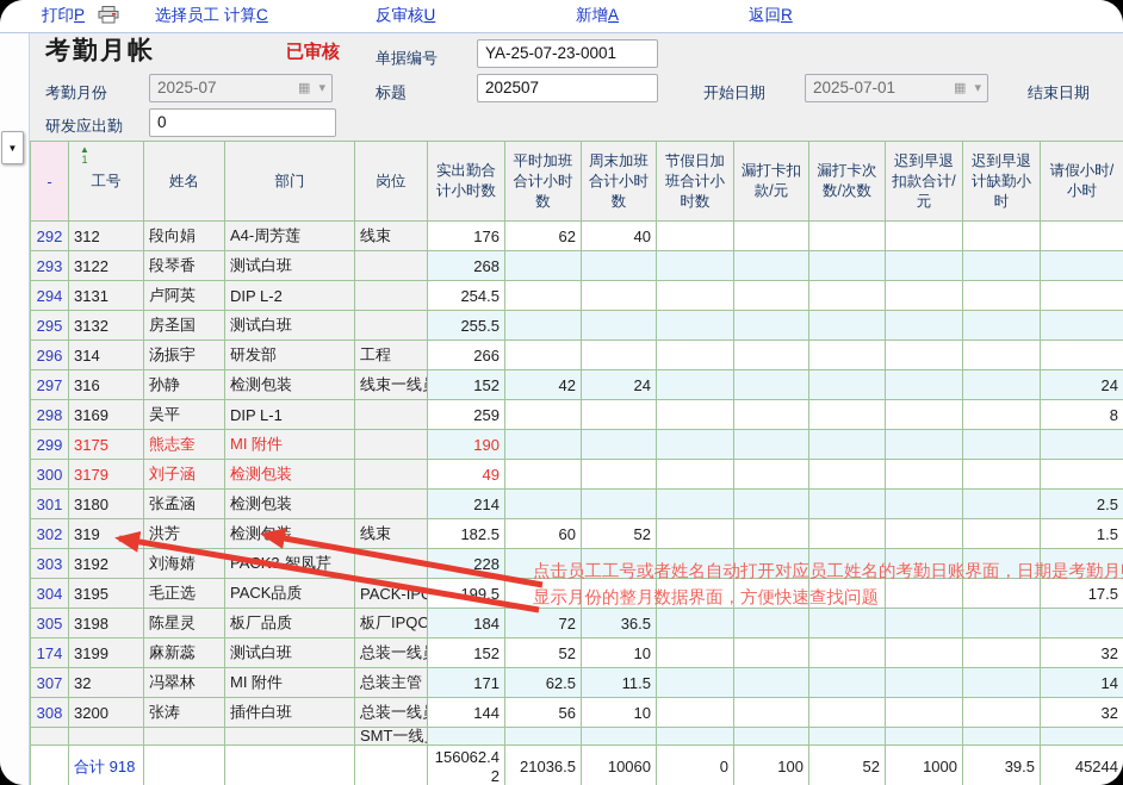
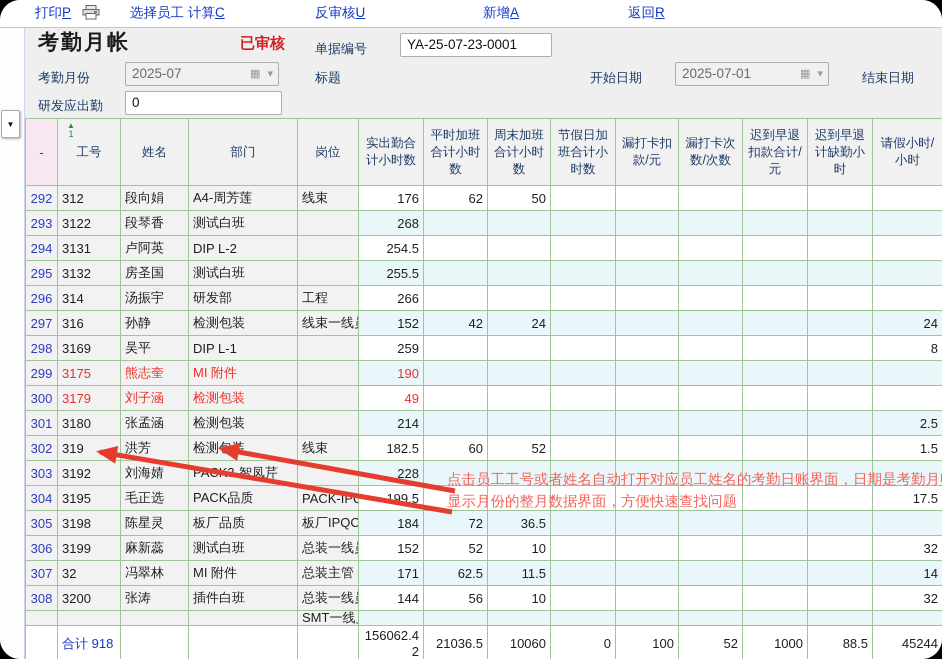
  打印P
  选择员工
  计算C
  反审核U
  新增A
  返回R
  ▼
  考勤月帐
  已审核
  单据编号
  YA-25-07-23-0001
  考勤月份
  2025-07
  ▦ ▾
  标题
- 202507
  开始日期
  2025-07-01
  ▦ ▾
  结束日期
  研发应出勤
  0
  -	▲1工号	姓名	部门	岗位	实出勤合计小时数	平时加班合计小时数	周末加班合计小时数	节假日加班合计小时数	漏打卡扣款/元	漏打卡次数/次数	迟到早退扣款合计/元	迟到早退计缺勤小时	请假小时/小时
- 292	312	段向娟	A4-周芳莲	线束	176	62	40
+ 292	312	段向娟	A4-周芳莲	线束	176	62	50
  293	3122	段琴香	测试白班		268
  294	3131	卢阿英	DIP L-2		254.5
  295	3132	房圣国	测试白班		255.5
  296	314	汤振宇	研发部	工程	266
  297	316	孙静	检测包装	线束一线	152	42	24						24
  298	3169	吴平	DIP L-1		259								8
  299	3175	熊志奎	MI 附件		190
  300	3179	刘子涵	检测包装		49
  301	3180	张孟涵	检测包装		214								2.5
  302	319	洪芳	检测装	线束	182.5	60	52						1.5
  303	3192	刘海婧	PA-智凤芹		228
  304	3195	毛正选	PACK品质	PACK-IP	199.5								17.5
  305	3198	陈星灵	板厂品质	板厂IPQC	184	72	36.5
- 174	3199	麻新蕊	测试白班	总装一线	152	52	10						32
+ 306	3199	麻新蕊	测试白班	总装一线	152	52	10						32
  307	32	冯翠林	MI 附件	总装主管	171	62.5	11.5						14
  308	3200	张涛	插件白班	总装一线	144	56	10						32
  				SMT一线
- 	合计 918				156062.42	21036.5	10060	0	100	52	1000	39.5	45244
+ 	合计 918				156062.42	21036.5	10060	0	100	52	1000	88.5	45244
  点击员工工号或者姓名自动打开对应员工姓名的考勤日账界面，日期是考勤月
  显示月份的整月数据界面，方便快速查找问题
